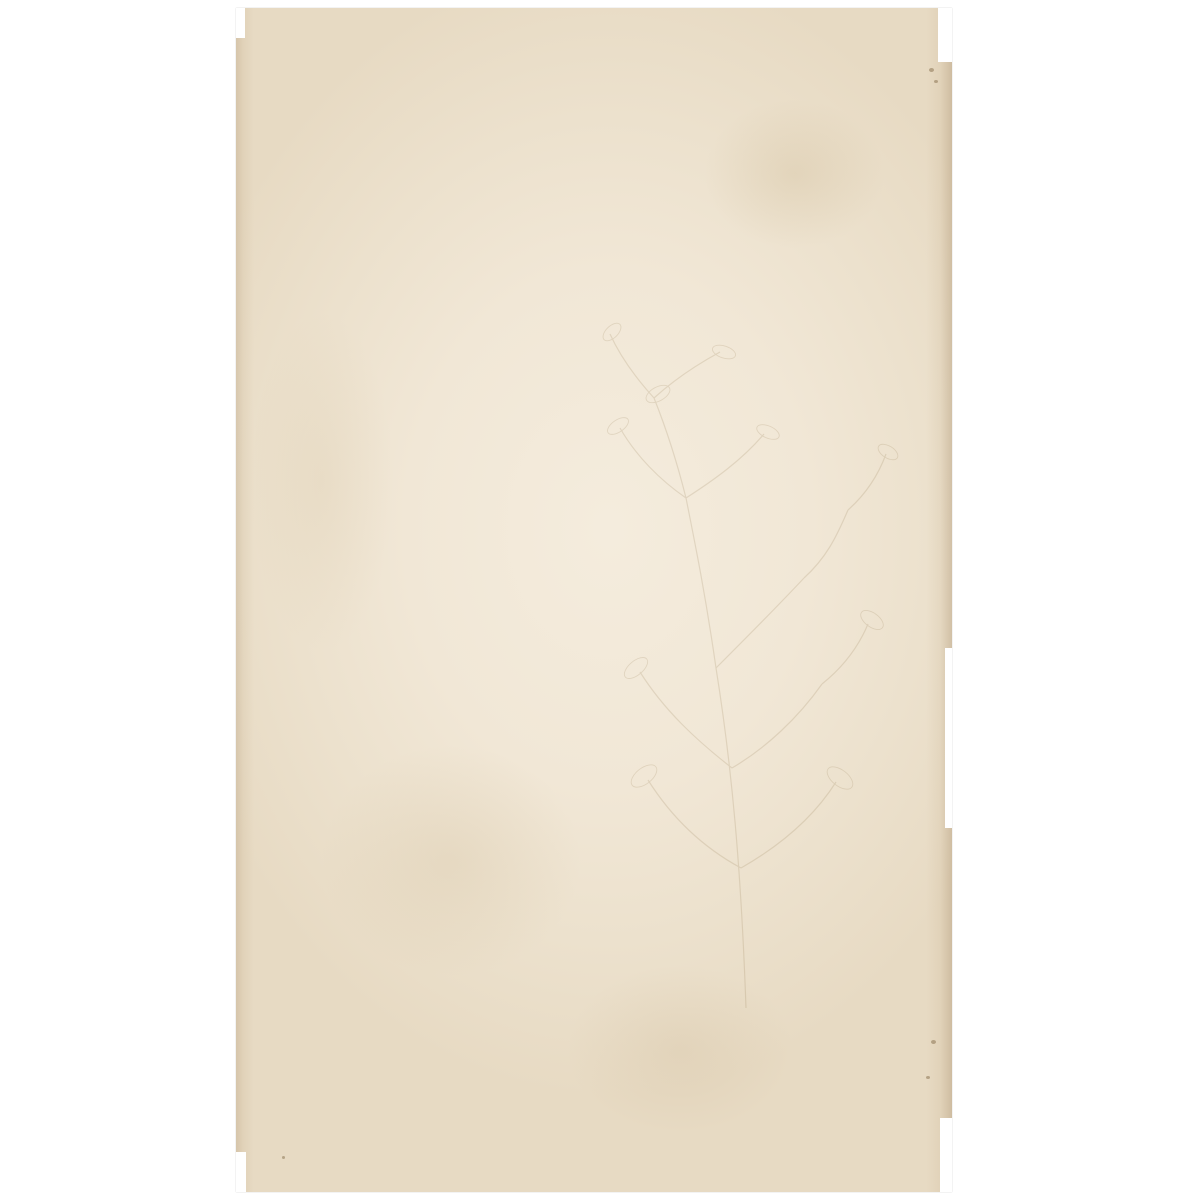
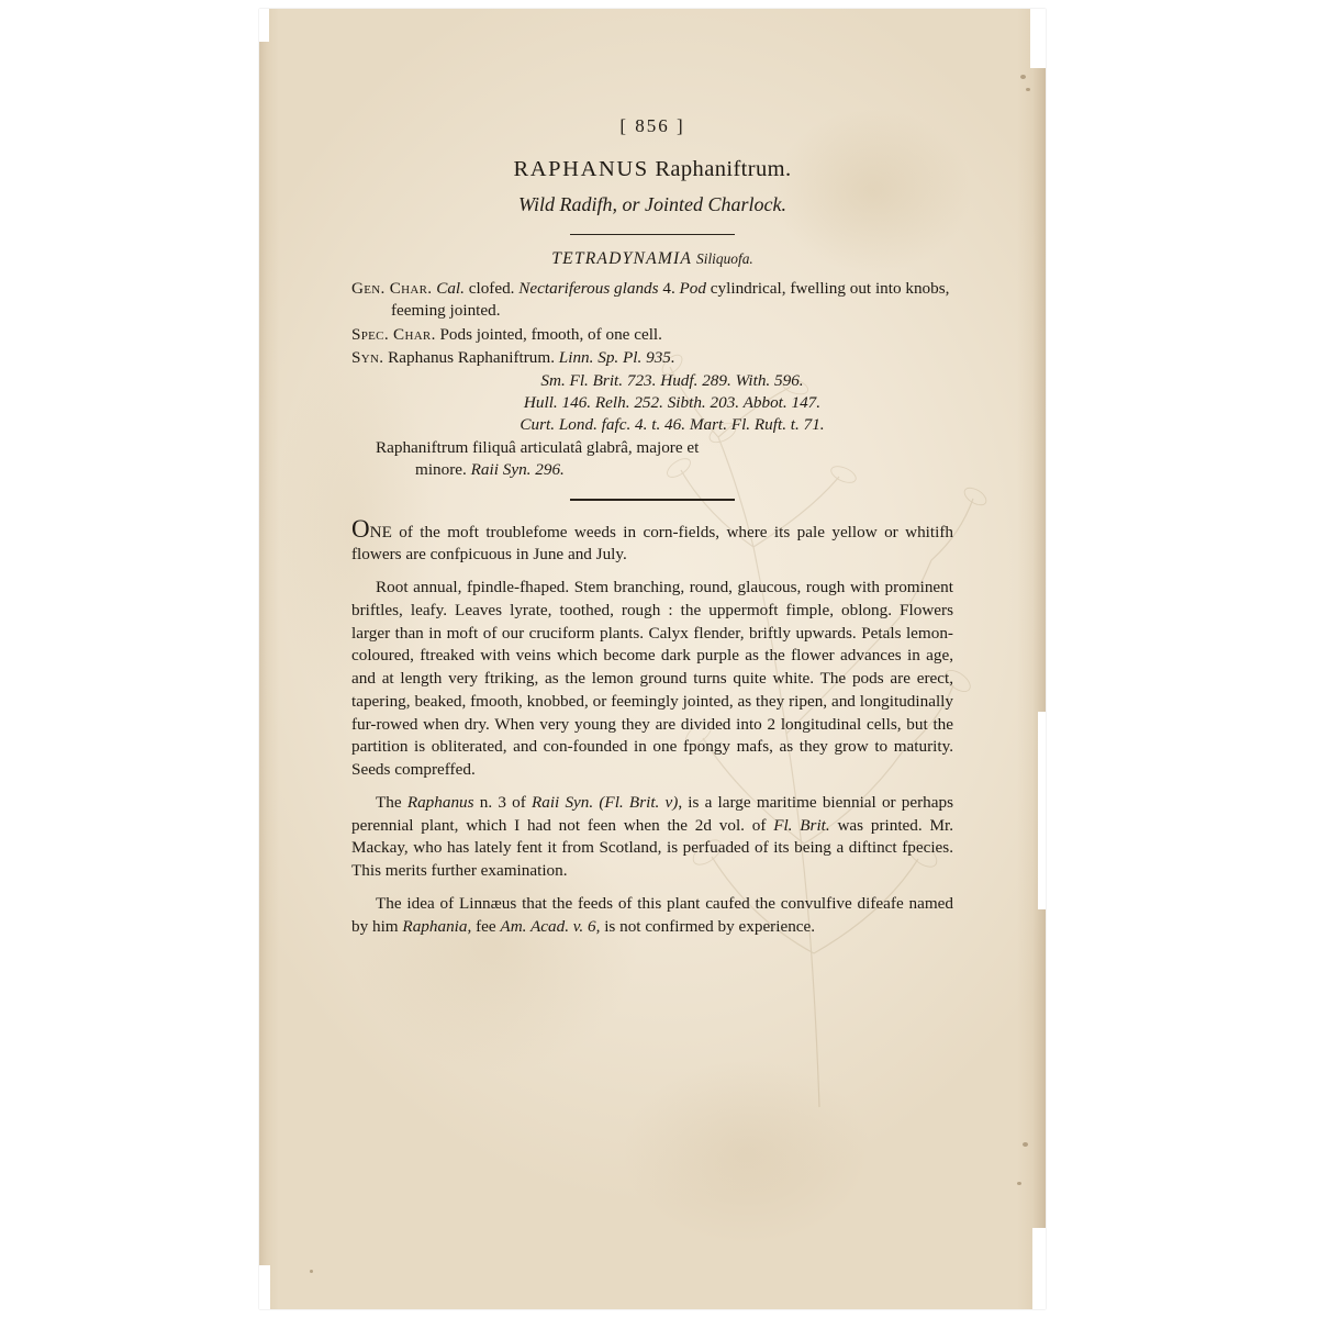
+ [ 856 ]
+ RAPHANUS Raphaniftrum.
+ Wild Radifh, or Jointed Charlock.
+ TETRADYNAMIA Siliquofa.
+ Gen. Char. Cal. clofed. Nectariferous glands 4. Pod cylindrical, fwelling out into knobs, feeming jointed.
+ Spec. Char. Pods jointed, fmooth, of one cell.
+ Syn. Raphanus Raphaniftrum. Linn. Sp. Pl. 935.
+ Sm. Fl. Brit. 723. Hudf. 289. With. 596.
+ Hull. 146. Relh. 252. Sibth. 203. Abbot. 147.
+ Curt. Lond. fafc. 4. t. 46. Mart. Fl. Ruft. t. 71.
+ Raphaniftrum filiquâ articulatâ glabrâ, majore et
+ minore. Raii Syn. 296.
+ ONE of the moft troublefome weeds in corn-fields, where its pale yellow or whitifh flowers are confpicuous in June and July.
+ Root annual, fpindle-fhaped. Stem branching, round, glaucous, rough with prominent briftles, leafy. Leaves lyrate, toothed, rough : the uppermoft fimple, oblong. Flowers larger than in moft of our cruciform plants. Calyx flender, briftly upwards. Petals lemon-coloured, ftreaked with veins which become dark purple as the flower advances in age, and at length very ftriking, as the lemon ground turns quite white. The pods are erect, tapering, beaked, fmooth, knobbed, or feemingly jointed, as they ripen, and longitudinally fur-rowed when dry. When very young they are divided into 2 longitudinal cells, but the partition is obliterated, and con-founded in one fpongy mafs, as they grow to maturity. Seeds compreffed.
+ The Raphanus n. 3 of Raii Syn. (Fl. Brit. v), is a large maritime biennial or perhaps perennial plant, which I had not feen when the 2d vol. of Fl. Brit. was printed. Mr. Mackay, who has lately fent it from Scotland, is perfuaded of its being a diftinct fpecies. This merits further examination.
+ The idea of Linnæus that the feeds of this plant caufed the convulfive difeafe named by him Raphania, fee Am. Acad. v. 6, is not confirmed by experience.
